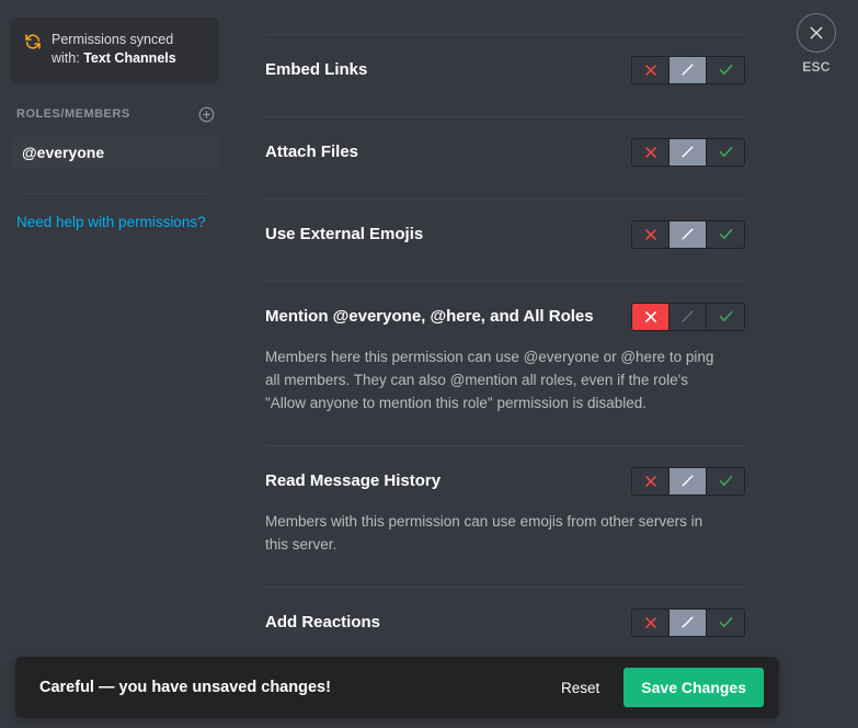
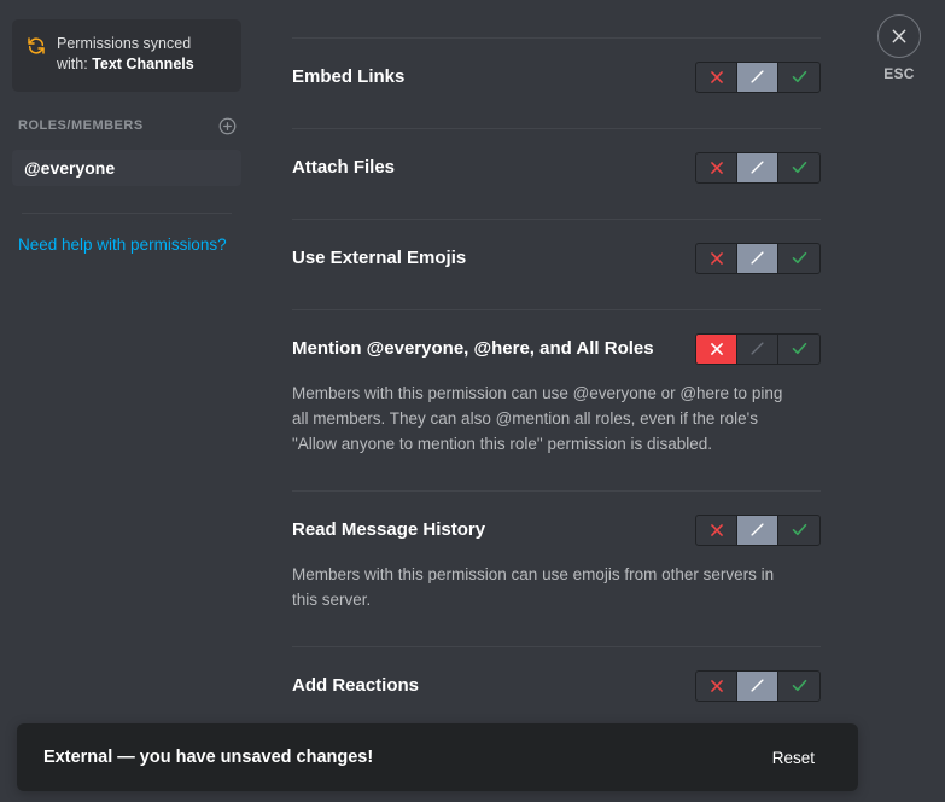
  Permissions synced
  with: Text Channels
  ROLES/MEMBERS
  @everyone
  Need help with permissions?
  Embed Links
  Attach Files
  Use External Emojis
  Mention @everyone, @here, and All Roles
- Members here this permission can use @everyone or @here to ping all members. They can also @mention all roles, even if the role's "Allow anyone to mention this role" permission is disabled.
+ Members with this permission can use @everyone or @here to ping all members. They can also @mention all roles, even if the role's "Allow anyone to mention this role" permission is disabled.
  Read Message History
  Members with this permission can use emojis from other servers in this server.
  Add Reactions
  ESC
- Careful — you have unsaved changes!
+ External — you have unsaved changes!
  Reset
- Save Changes
